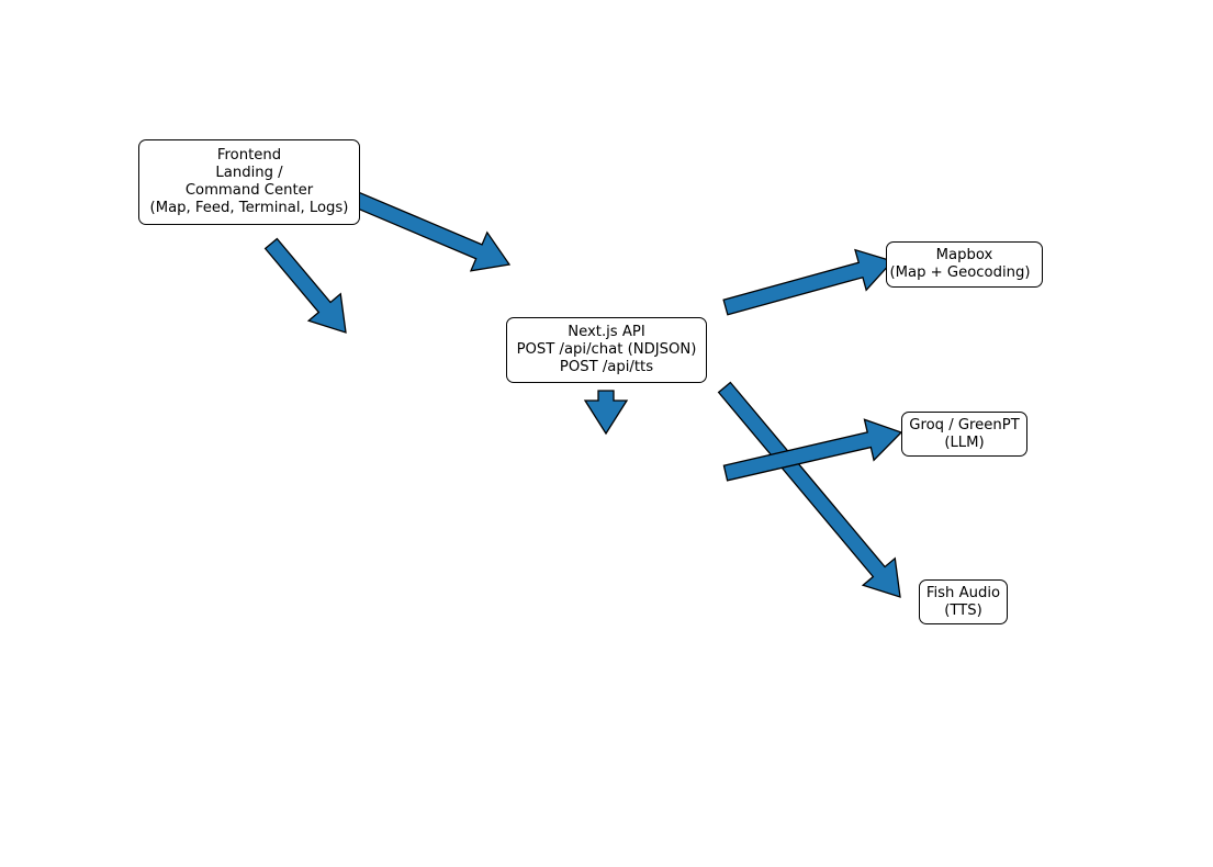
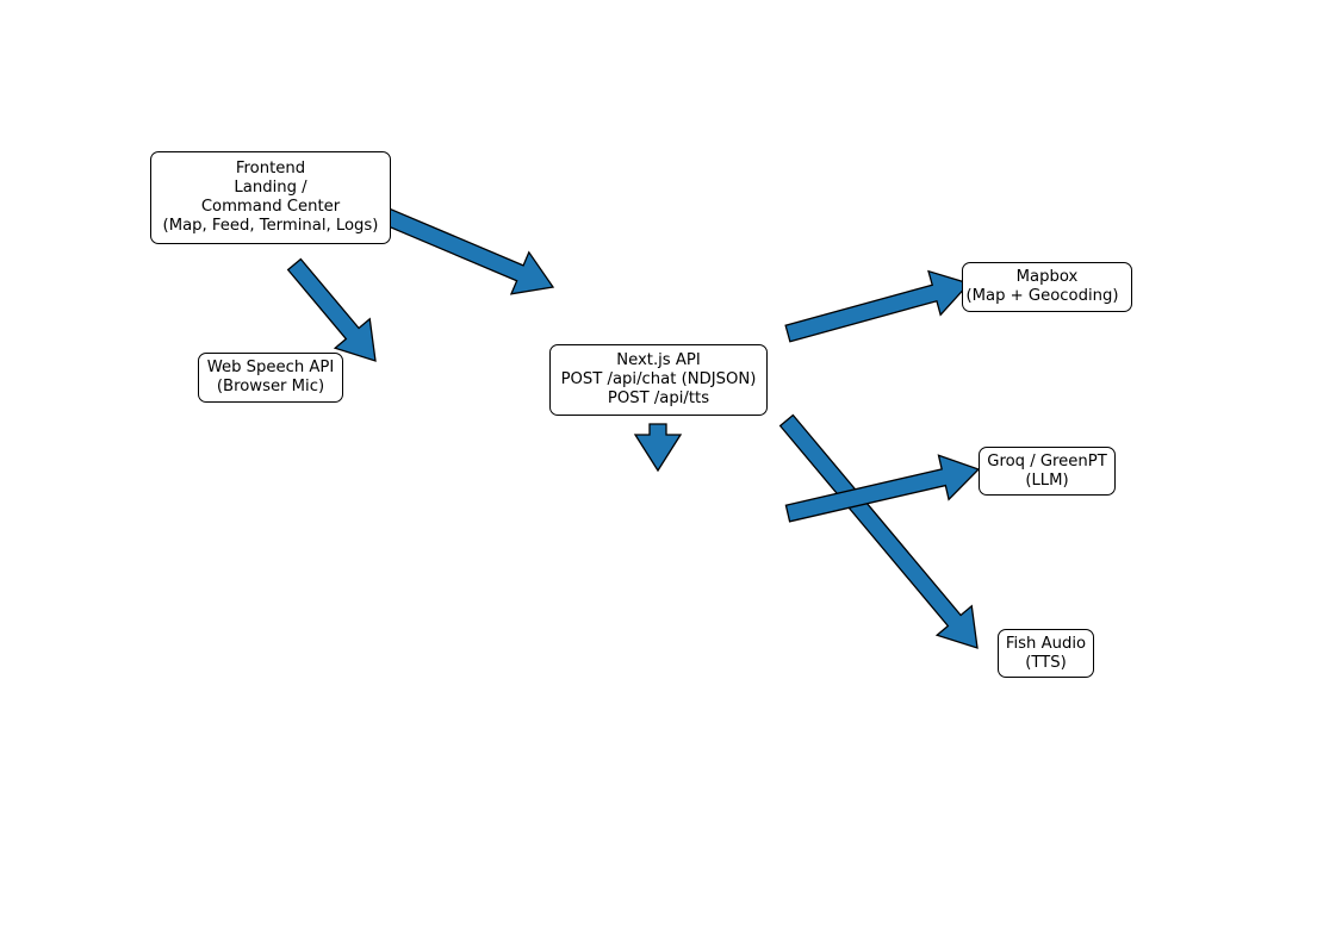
  Frontend
  Landing /
  Command Center
  (Map, Feed, Terminal, Logs)
+ Web Speech API
+ (Browser Mic)
  Next.js API
  POST /api/chat (NDJSON)
  POST /api/tts
  Mapbox
  (Map + Geocoding)
  Groq / GreenPT
  (LLM)
  Fish Audio
  (TTS)
